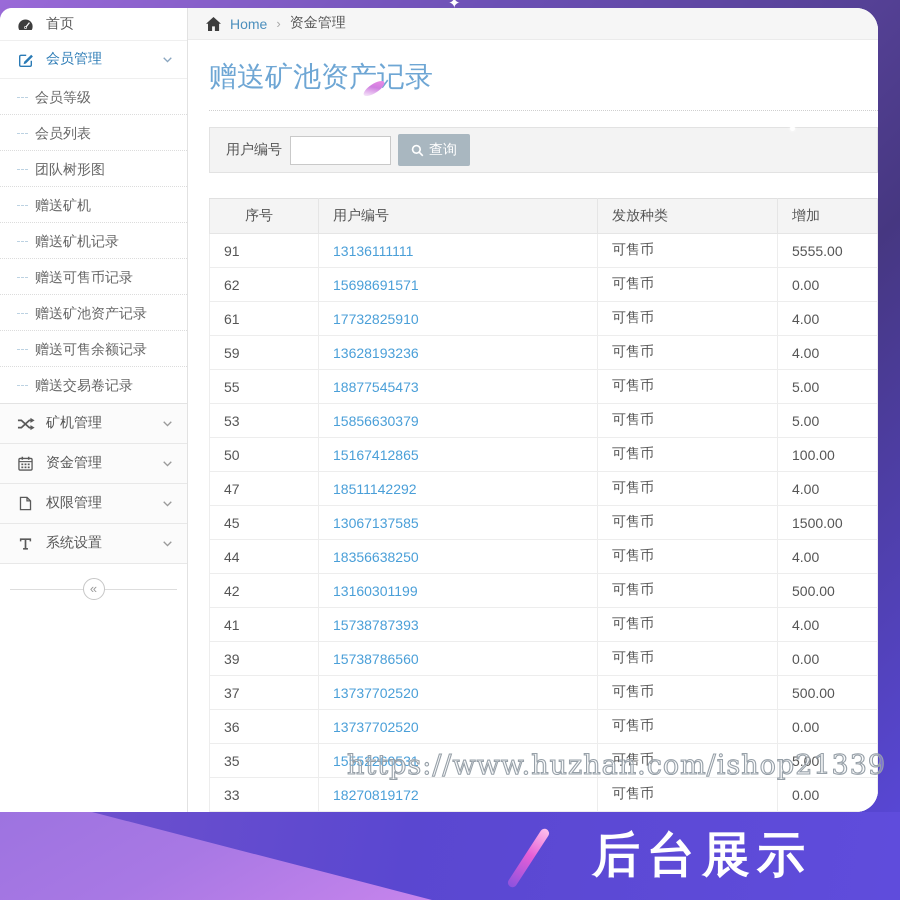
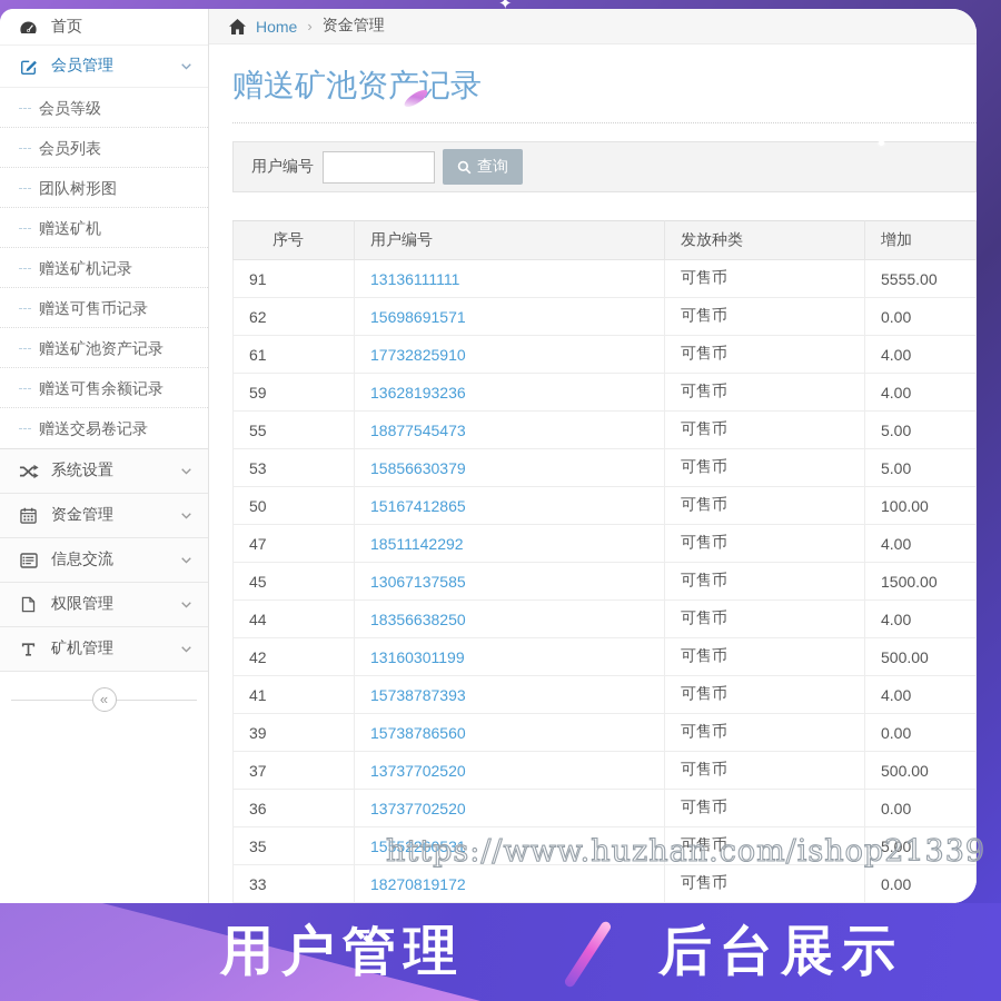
  ✦
  首页
  会员管理
  会员等级
  会员列表
  团队树形图
  赠送矿机
  赠送矿机记录
  赠送可售币记录
  赠送矿池资产记录
  赠送可售余额记录
  赠送交易卷记录
- 矿机管理
+ 系统设置
  资金管理
+ 信息交流
  权限管理
- 系统设置
+ 矿机管理
  «
  Home
  ›
  资金管理
  赠送矿池资产记录
  用户编号
  查询
  序号	用户编号	发放种类	增加
  91	13136111111	可售币	5555.00
  62	15698691571	可售币	0.00
  61	17732825910	可售币	4.00
  59	13628193236	可售币	4.00
  55	18877545473	可售币	5.00
  53	15856630379	可售币	5.00
  50	15167412865	可售币	100.00
  47	18511142292	可售币	4.00
  45	13067137585	可售币	1500.00
  44	18356638250	可售币	4.00
  42	13160301199	可售币	500.00
  41	15738787393	可售币	4.00
  39	15738786560	可售币	0.00
  37	13737702520	可售币	500.00
  36	13737702520	可售币	0.00
  35	15552260531	可售币	5.00
  33	18270819172	可售币	0.00
  https://www.huzhan.com/ishop21339
+ 用户管理
  后台展示
